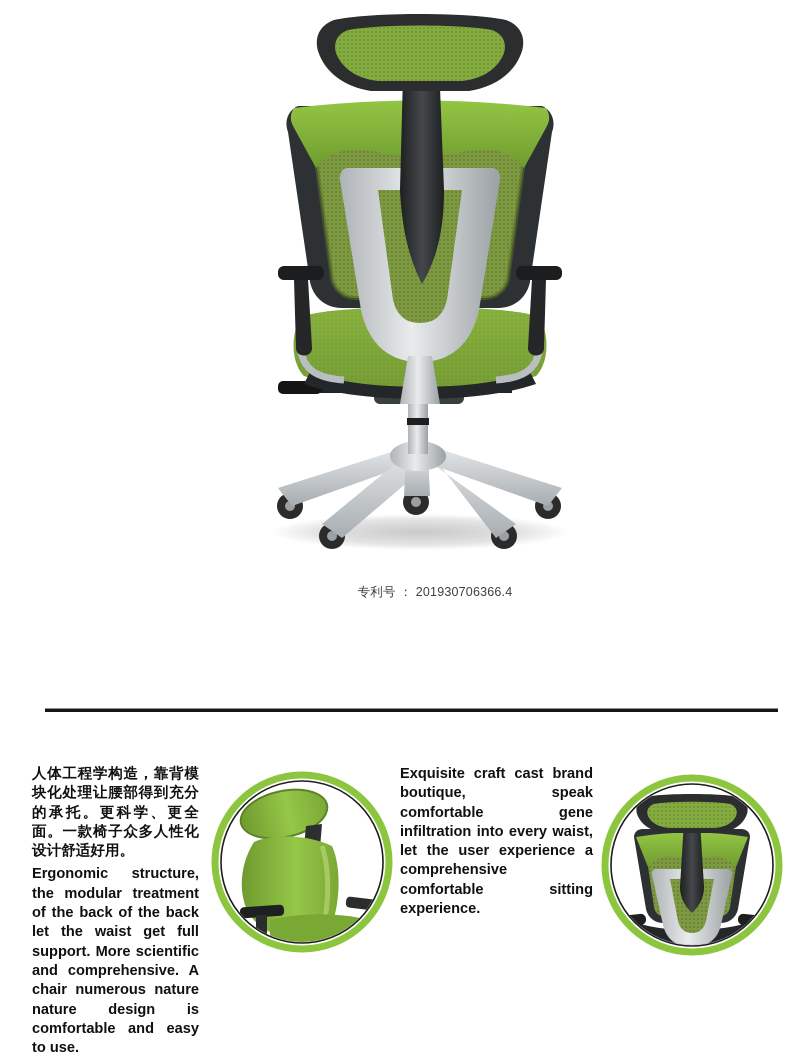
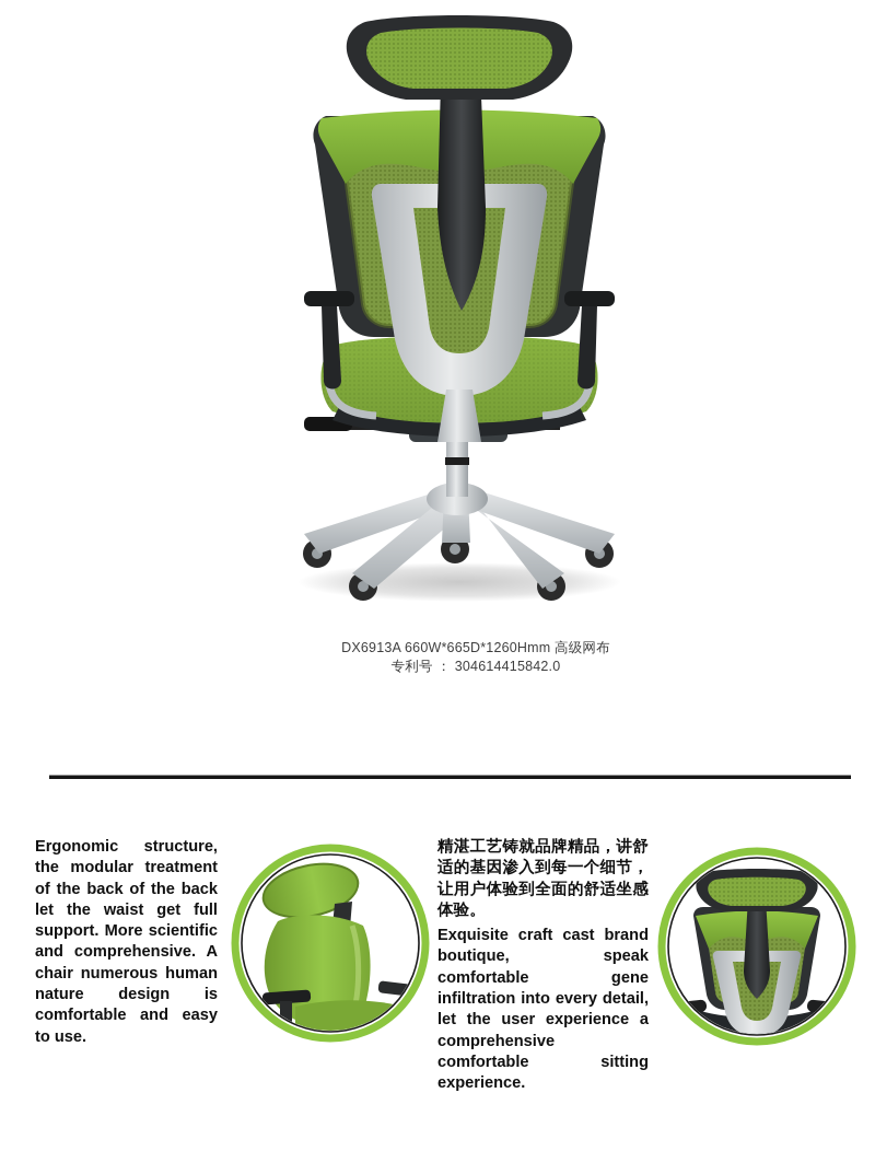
+ DX6913A 660W*665D*1260Hmm 高级网布
- 专利号 ： 201930706366.4
+ 专利号 ： 304614415842.0
- 人体工程学构造，靠背模块化处理让腰部得到充分的承托。更科学、更全面。一款椅子众多人性化设计舒适好用。
- Ergonomic structure, the modular treatment of the back of the back let the waist get full support. More scientific and comprehensive. A chair numerous nature nature design is comfortable and easy to use.
+ Ergonomic structure, the modular treatment of the back of the back let the waist get full support. More scientific and comprehensive. A chair numerous human nature design is comfortable and easy to use.
+ 精湛工艺铸就品牌精品，讲舒适的基因渗入到每一个细节，让用户体验到全面的舒适坐感体验。
- Exquisite craft cast brand boutique, speak comfortable gene infiltration into every waist, let the user experience a comprehensive comfortable sitting experience.
+ Exquisite craft cast brand boutique, speak comfortable gene infiltration into every detail, let the user experience a comprehensive comfortable sitting experience.
